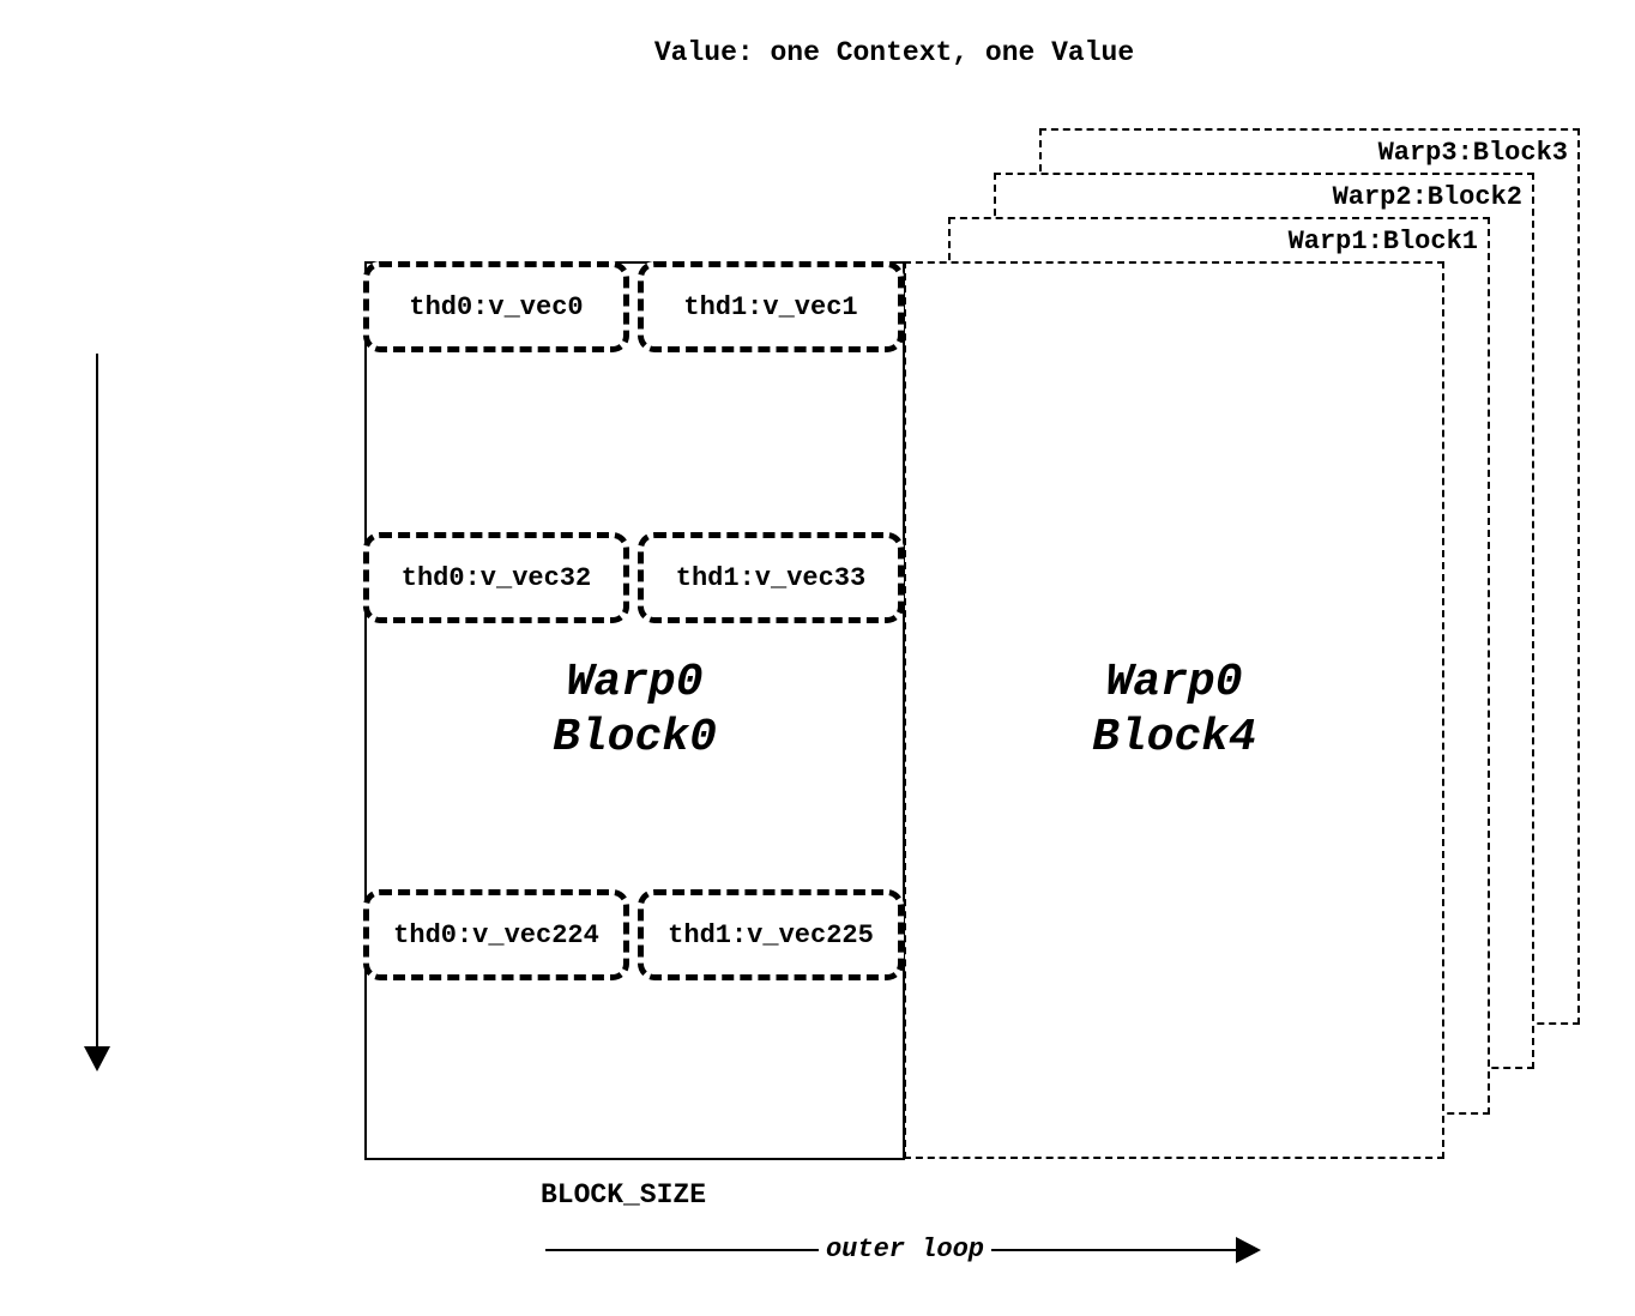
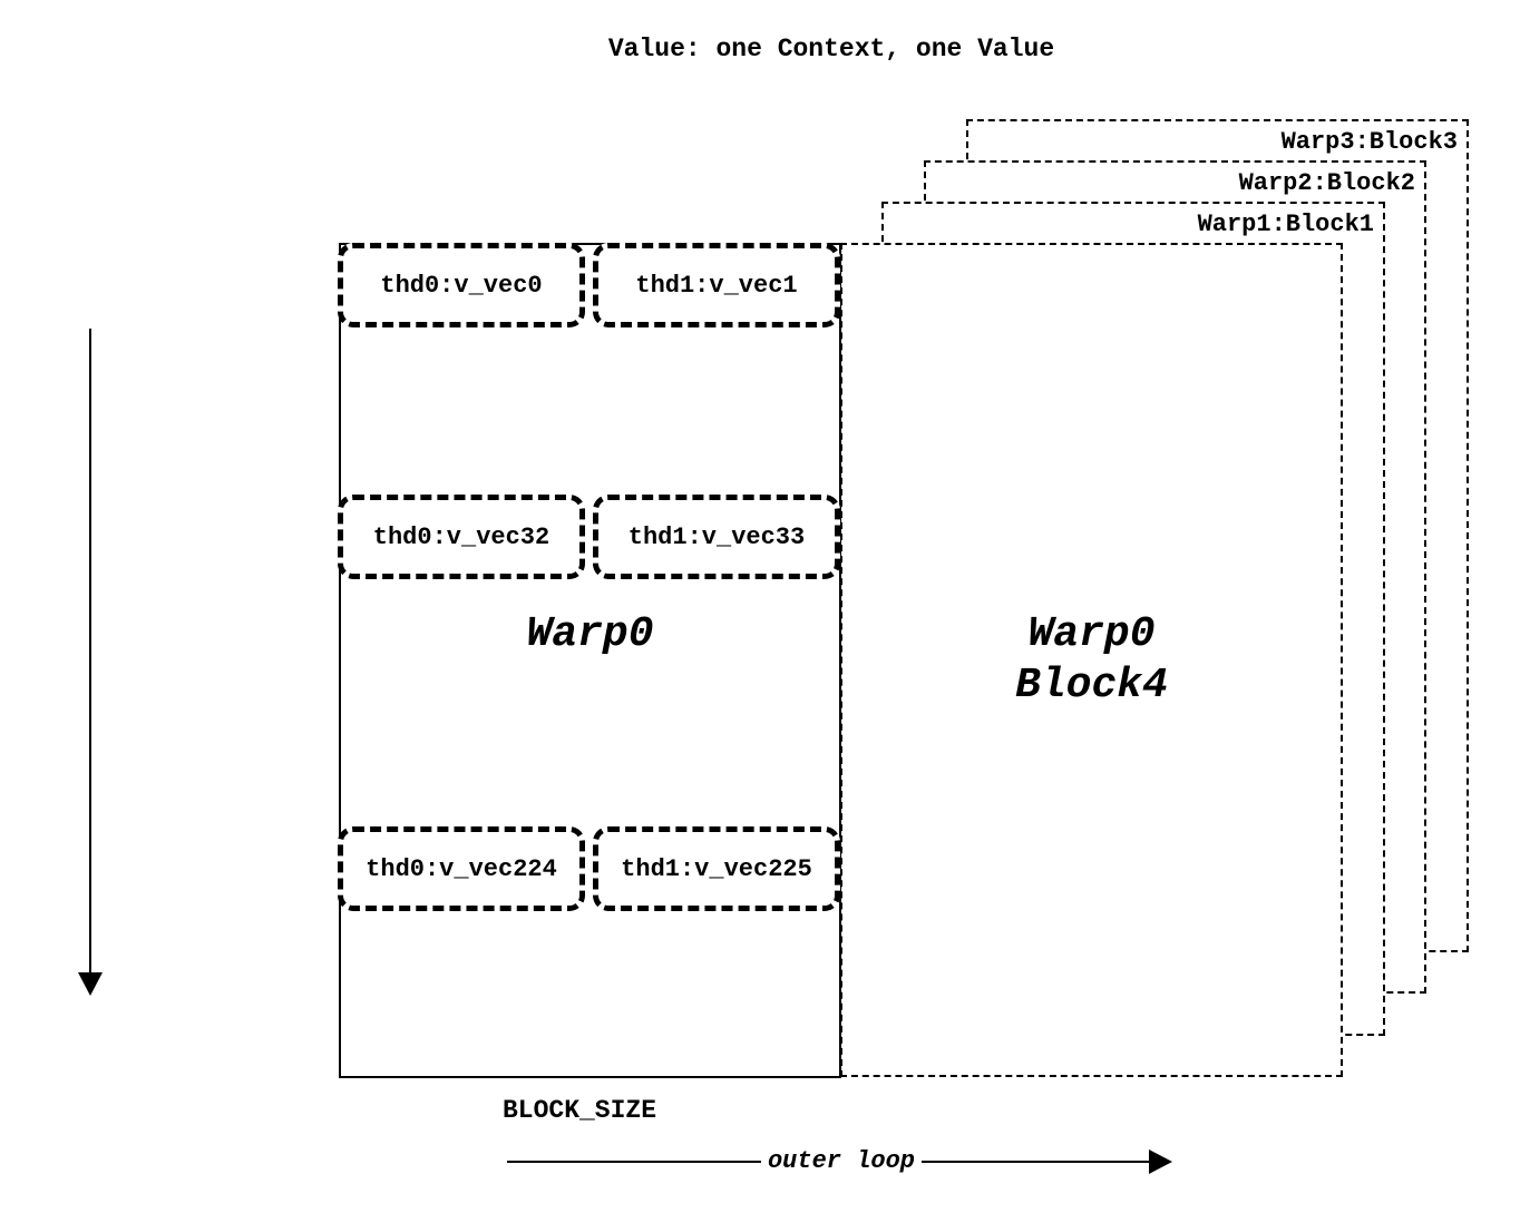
  Value: one Context, one Value
  Warp3:Block3
  Warp2:Block2
  Warp1:Block1
  Warp0
  Block4
  Warp0
- Block0
  thd0:v_vec0
  thd1:v_vec1
  thd0:v_vec32
  thd1:v_vec33
  thd0:v_vec224
  thd1:v_vec225
  BLOCK_SIZE
  outer loop
